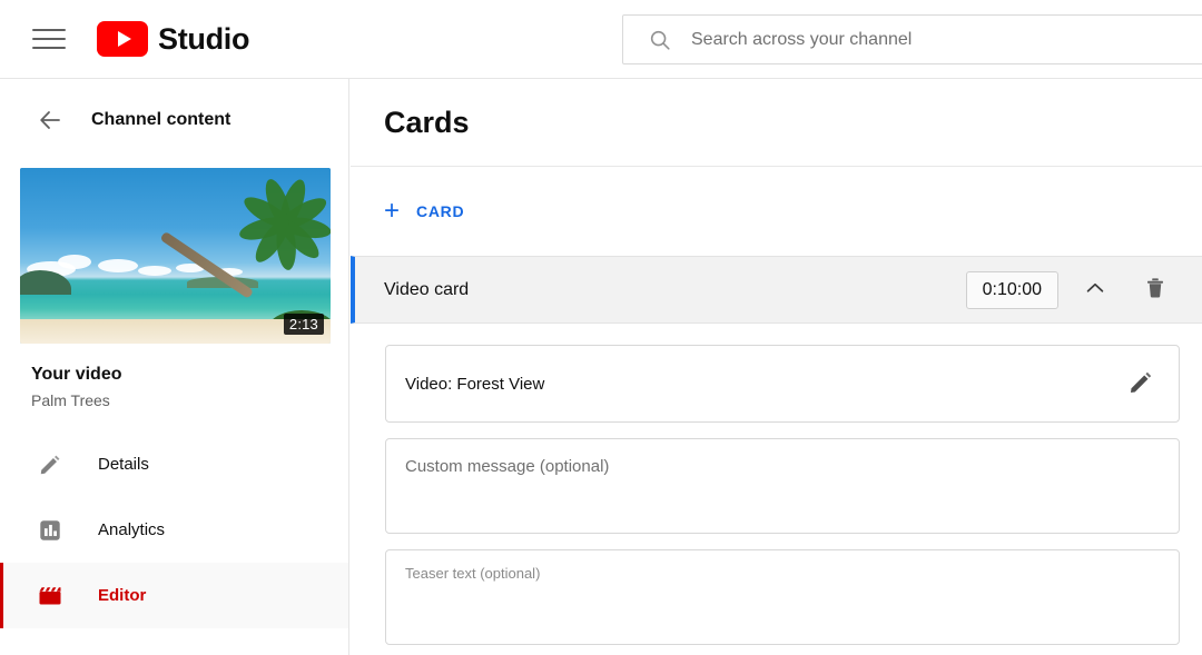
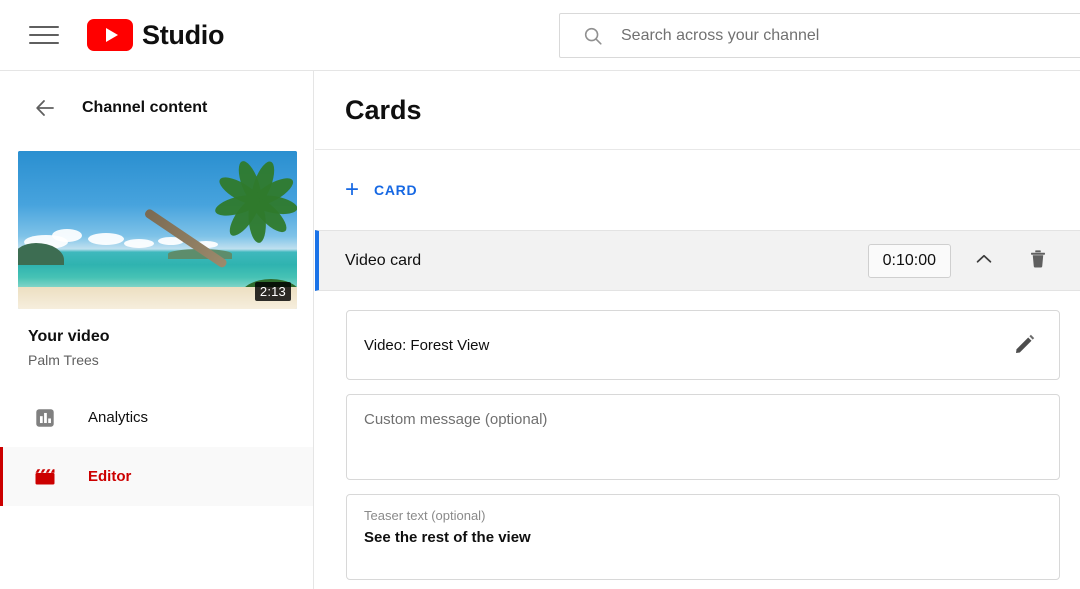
  Studio
  Search across your channel
  Channel content
  2:13
  Your video
  Palm Trees
- Details
  Analytics
  Editor
  Cards
  +
  CARD
  Video card
  0:10:00
  Video: Forest View
  Custom message (optional)
  Teaser text (optional)
+ See the rest of the view
